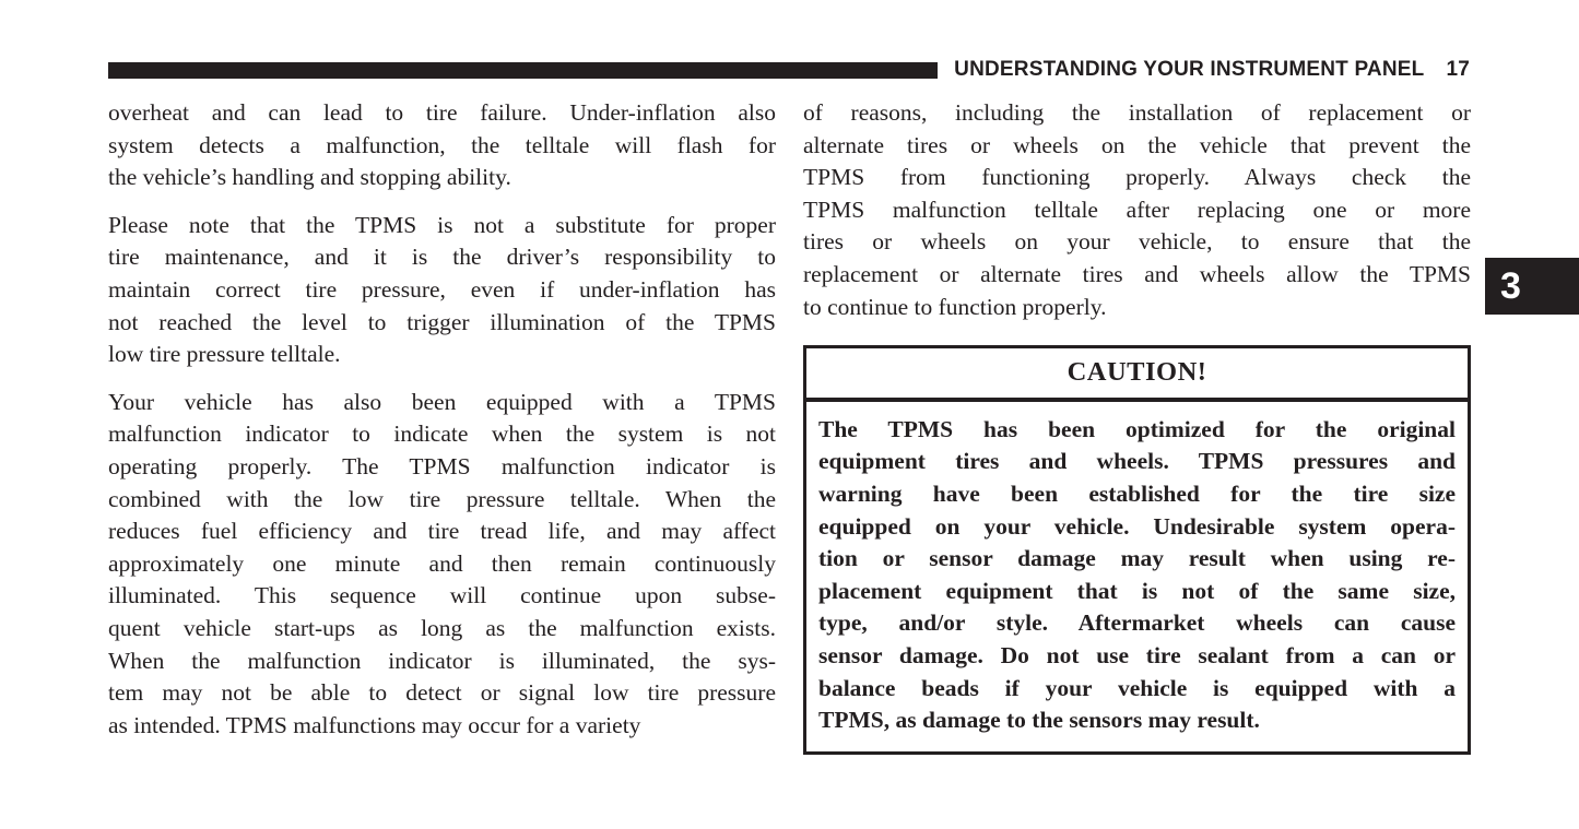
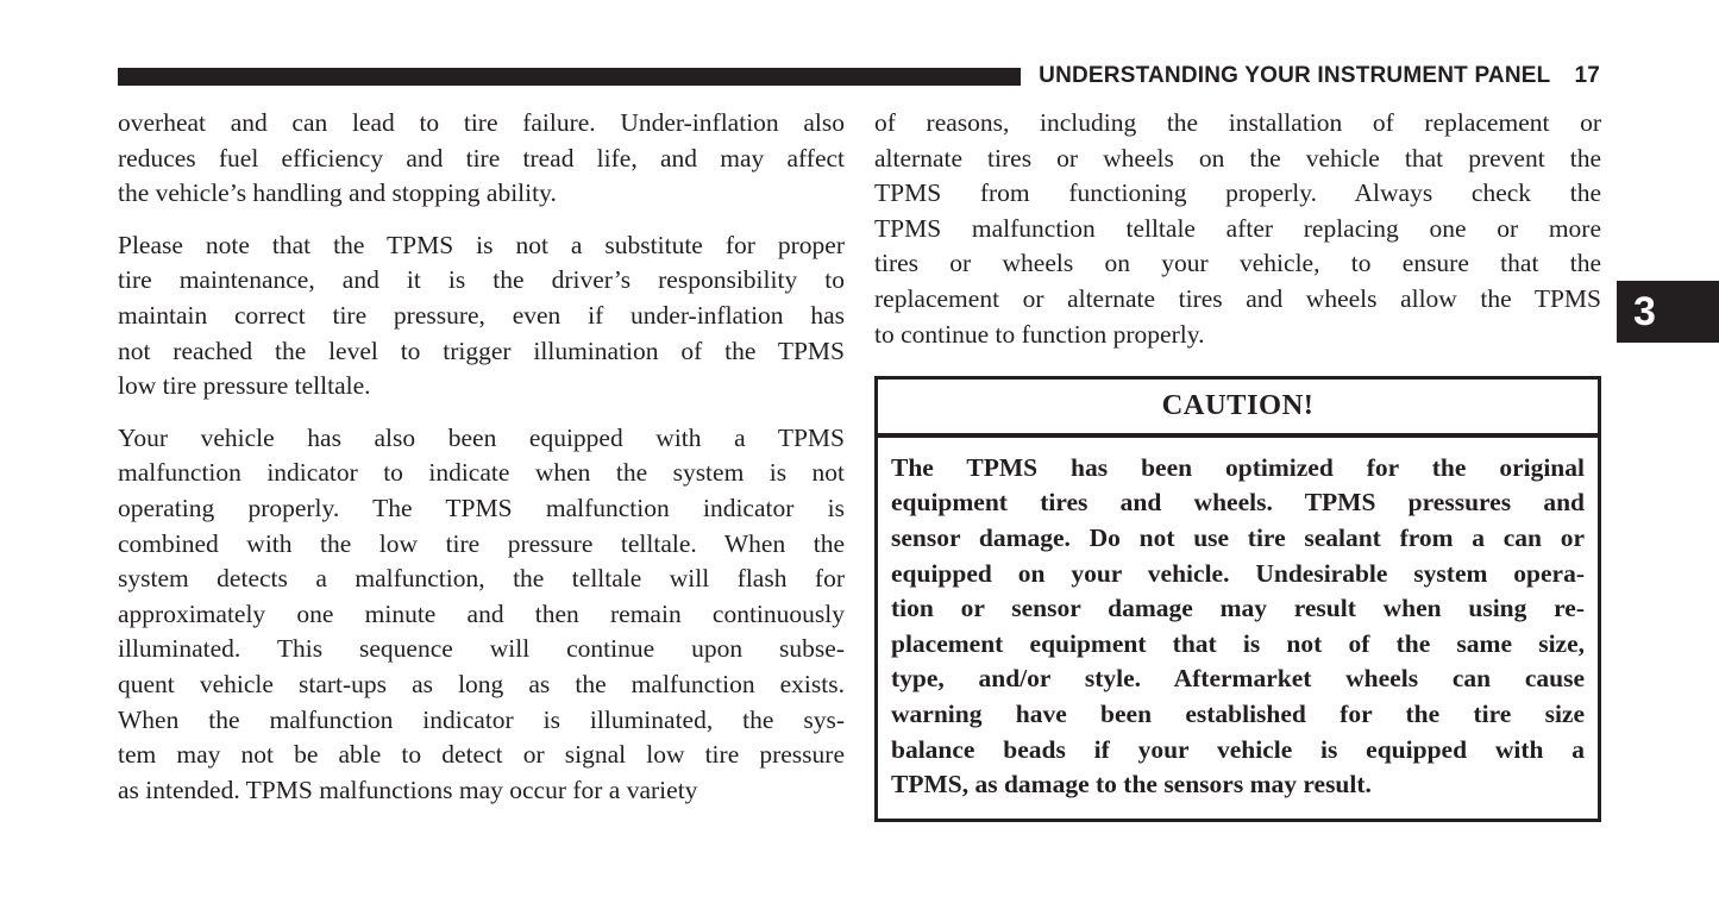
  UNDERSTANDING YOUR INSTRUMENT PANEL
  17
  overheat and can lead to tire failure. Under-inflation also
- system detects a malfunction, the telltale will flash for
+ reduces fuel efficiency and tire tread life, and may affect
  the vehicle’s handling and stopping ability.
  Please note that the TPMS is not a substitute for proper
  tire maintenance, and it is the driver’s responsibility to
  maintain correct tire pressure, even if under-inflation has
  not reached the level to trigger illumination of the TPMS
  low tire pressure telltale.
  Your vehicle has also been equipped with a TPMS
  malfunction indicator to indicate when the system is not
  operating properly. The TPMS malfunction indicator is
  combined with the low tire pressure telltale. When the
- reduces fuel efficiency and tire tread life, and may affect
+ system detects a malfunction, the telltale will flash for
  approximately one minute and then remain continuously
  illuminated. This sequence will continue upon subse-
  quent vehicle start-ups as long as the malfunction exists.
  When the malfunction indicator is illuminated, the sys-
  tem may not be able to detect or signal low tire pressure
  as intended. TPMS malfunctions may occur for a variety
  of reasons, including the installation of replacement or
  alternate tires or wheels on the vehicle that prevent the
  TPMS from functioning properly. Always check the
  TPMS malfunction telltale after replacing one or more
  tires or wheels on your vehicle, to ensure that the
  replacement or alternate tires and wheels allow the TPMS
  to continue to function properly.
  CAUTION!
  The TPMS has been optimized for the original
  equipment tires and wheels. TPMS pressures and
- warning have been established for the tire size
+ sensor damage. Do not use tire sealant from a can or
  equipped on your vehicle. Undesirable system opera-
  tion or sensor damage may result when using re-
  placement equipment that is not of the same size,
  type, and/or style. Aftermarket wheels can cause
- sensor damage. Do not use tire sealant from a can or
+ warning have been established for the tire size
  balance beads if your vehicle is equipped with a
  TPMS, as damage to the sensors may result.
  3
